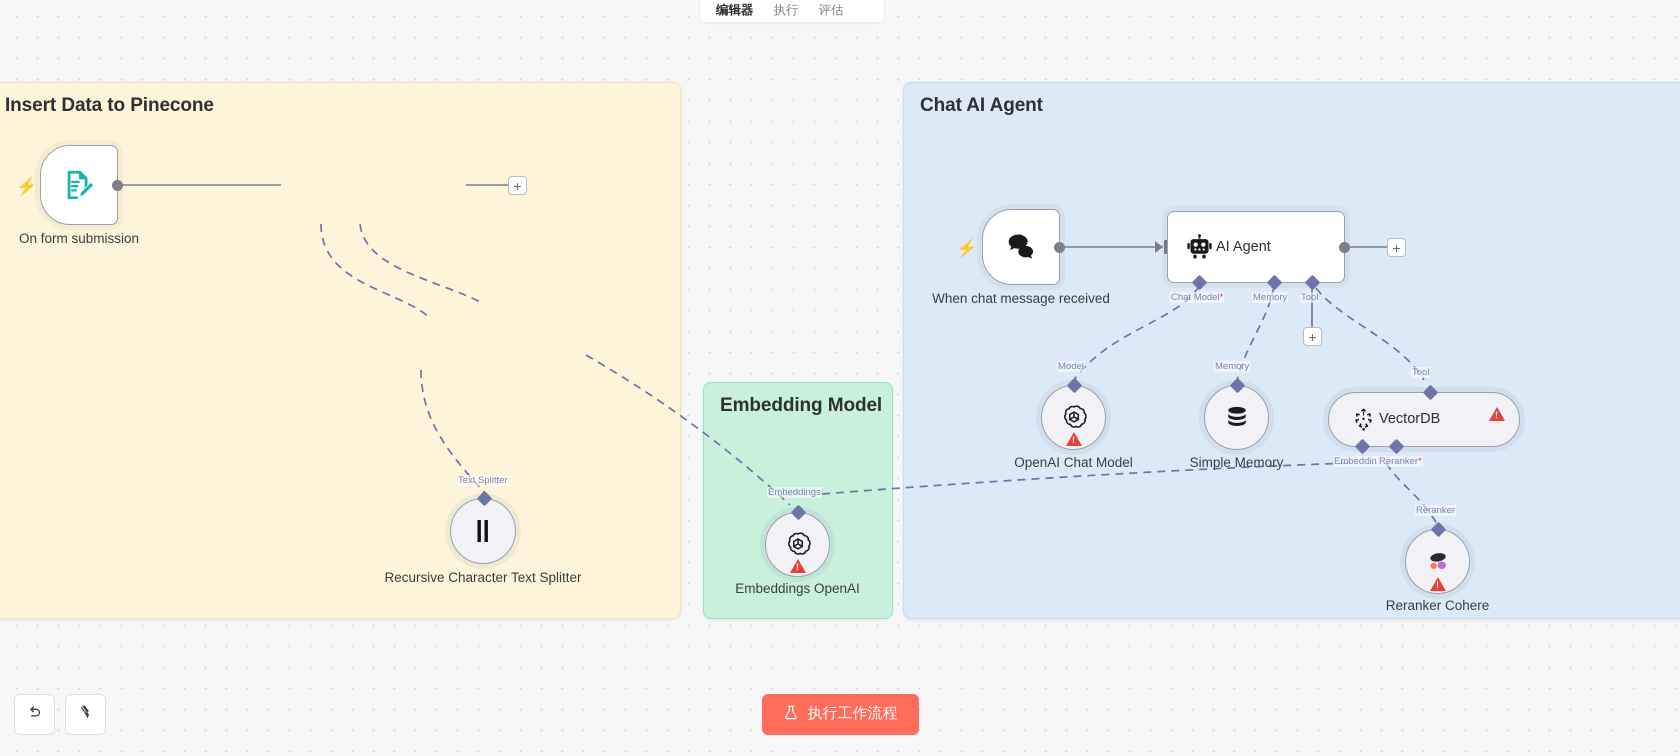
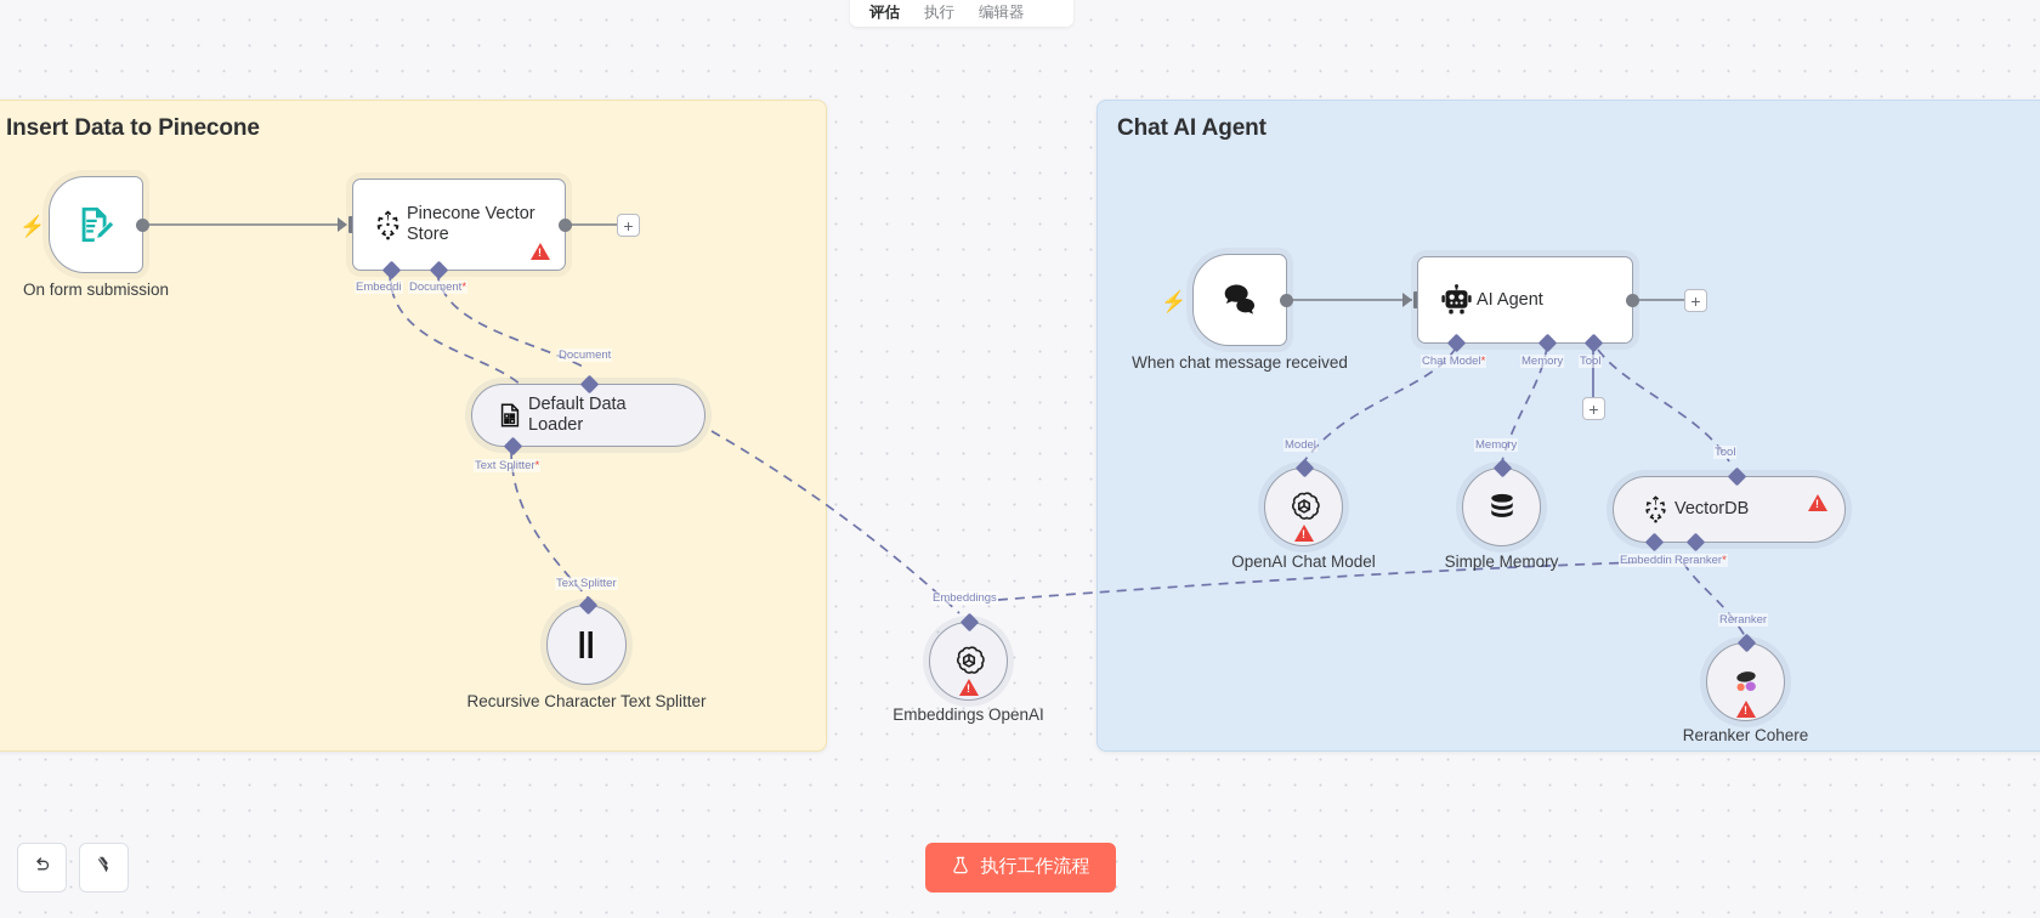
- 编辑器
+ 评估
  执行
- 评估
+ 编辑器
  Insert Data to Pinecone
  Chat AI Agent
- Embedding Model
  ⚡
  On form submission
+ Pinecone Vector Store
+ Embeddi
+ Document*
  +
+ Default Data Loader
+ Document
+ Text Splitter*
  Text Splitter
  Recursive Character Text Splitter
  Embeddings
  Embeddings OpenAI
  ⚡
  When chat message received
  AI Agent
  Chat Model*
  Memory
  Tool
  +
  +
  Model
  OpenAI Chat Model
  Memory
  Simple Memory
  VectorDB
  Tool
  Embeddin
  Reranker*
  Reranker
  Reranker Cohere
  执行工作流程
